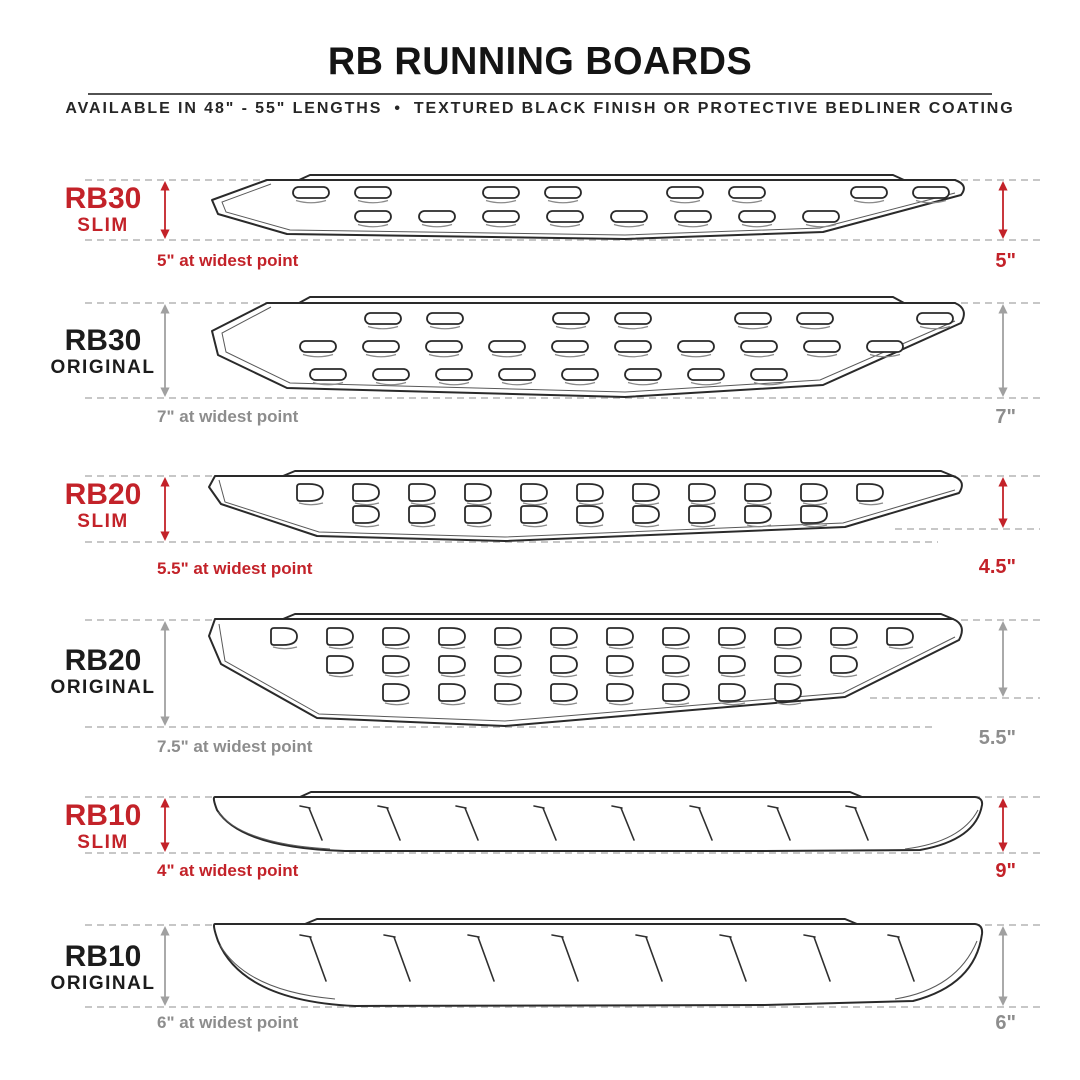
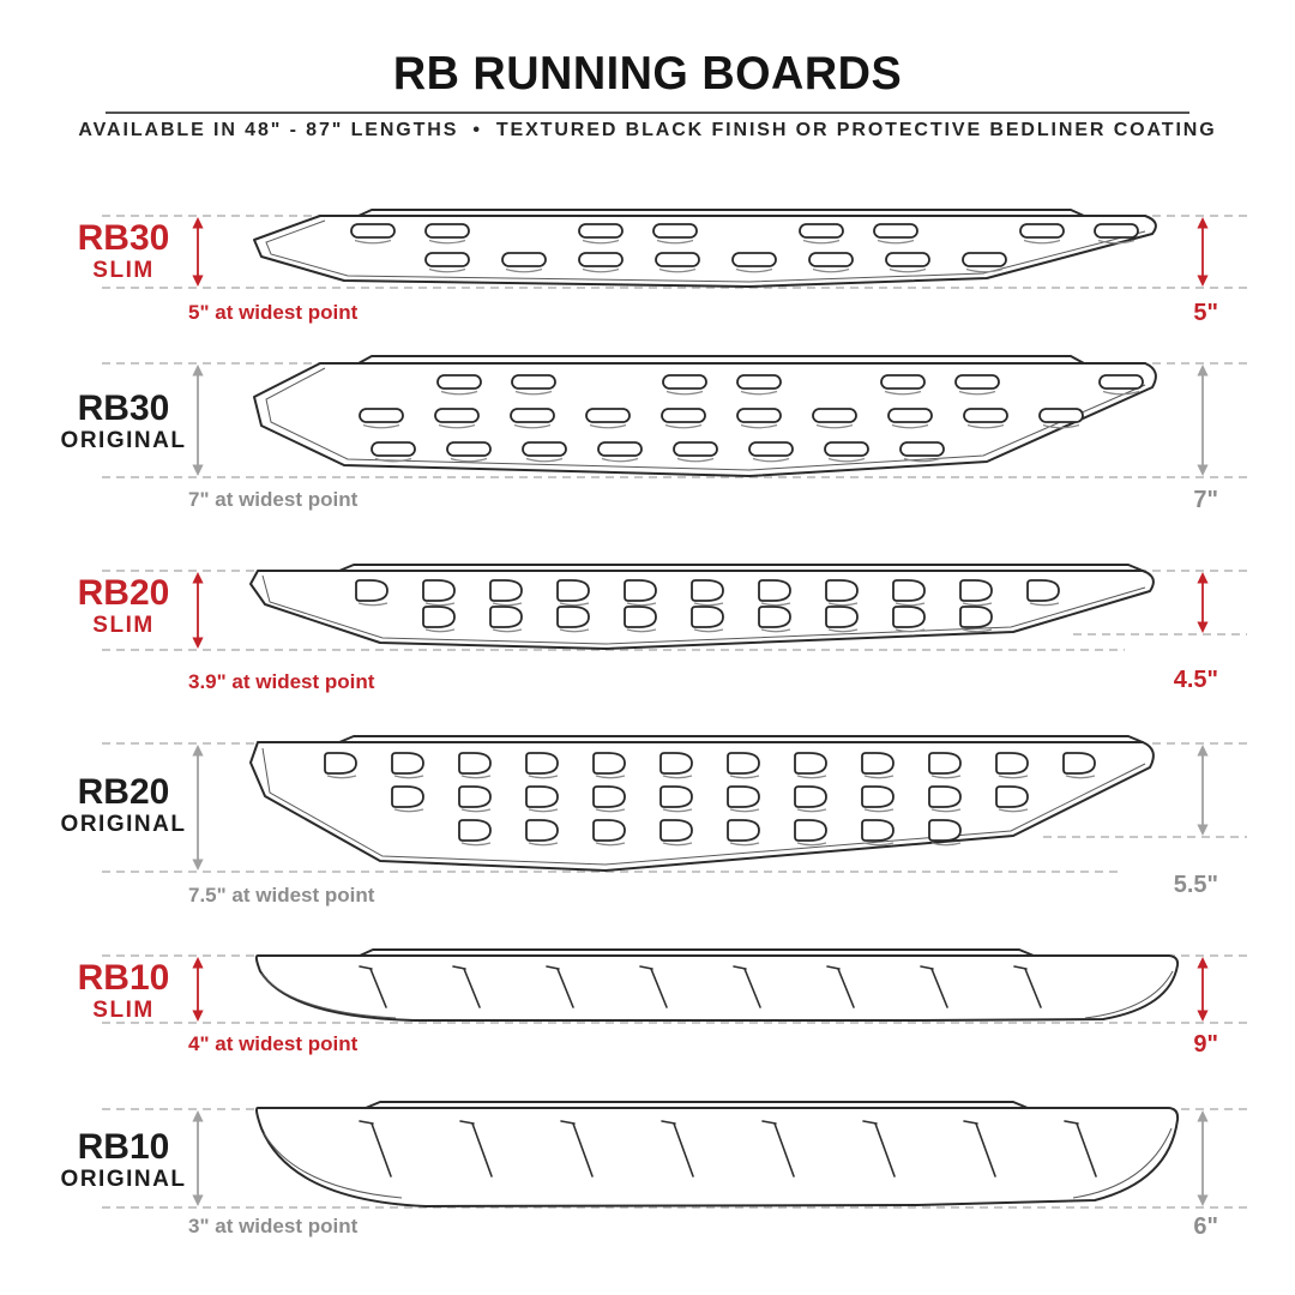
  RB RUNNING BOARDS
- AVAILABLE IN 48" - 55" LENGTHS • TEXTURED BLACK FINISH OR PROTECTIVE BEDLINER COATING
+ AVAILABLE IN 48" - 87" LENGTHS • TEXTURED BLACK FINISH OR PROTECTIVE BEDLINER COATING
  RB30
  SLIM
  5" at widest point
  5"
  RB30
  ORIGINAL
  7" at widest point
  7"
  RB20
  SLIM
- 5.5" at widest point
+ 3.9" at widest point
  4.5"
  RB20
  ORIGINAL
  7.5" at widest point
  5.5"
  RB10
  SLIM
  4" at widest point
  9"
  RB10
  ORIGINAL
- 6" at widest point
+ 3" at widest point
  6"
